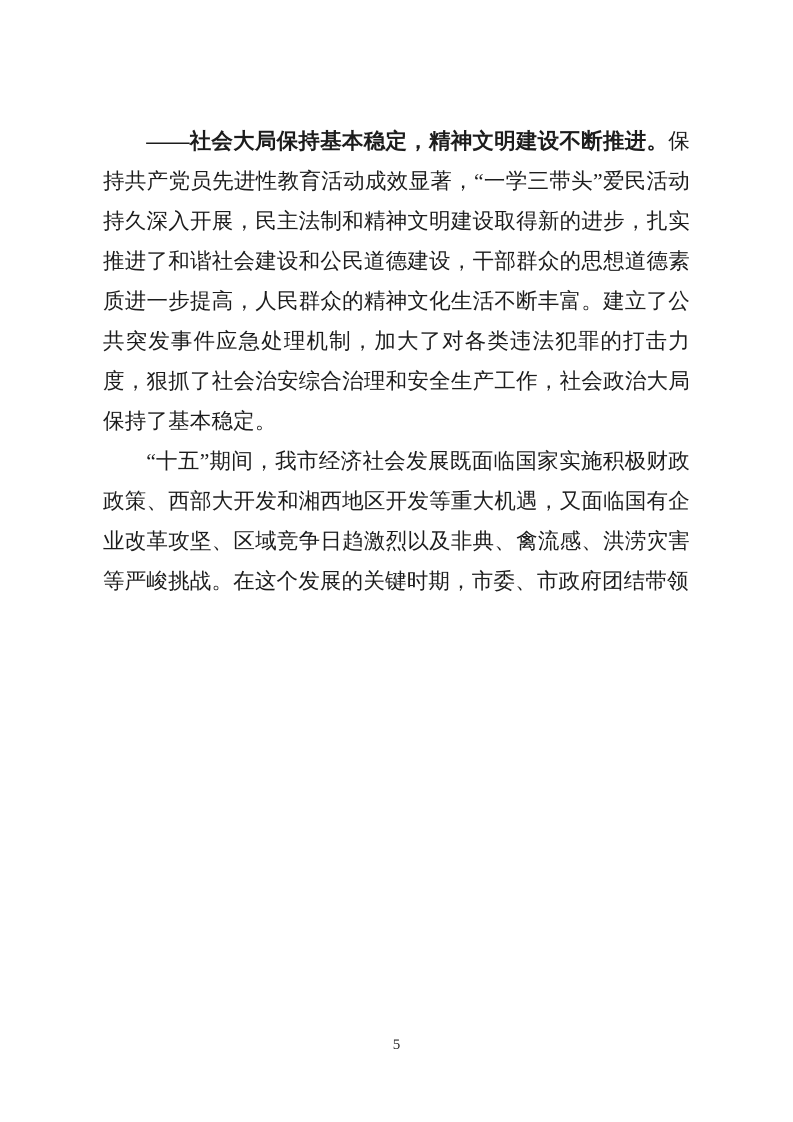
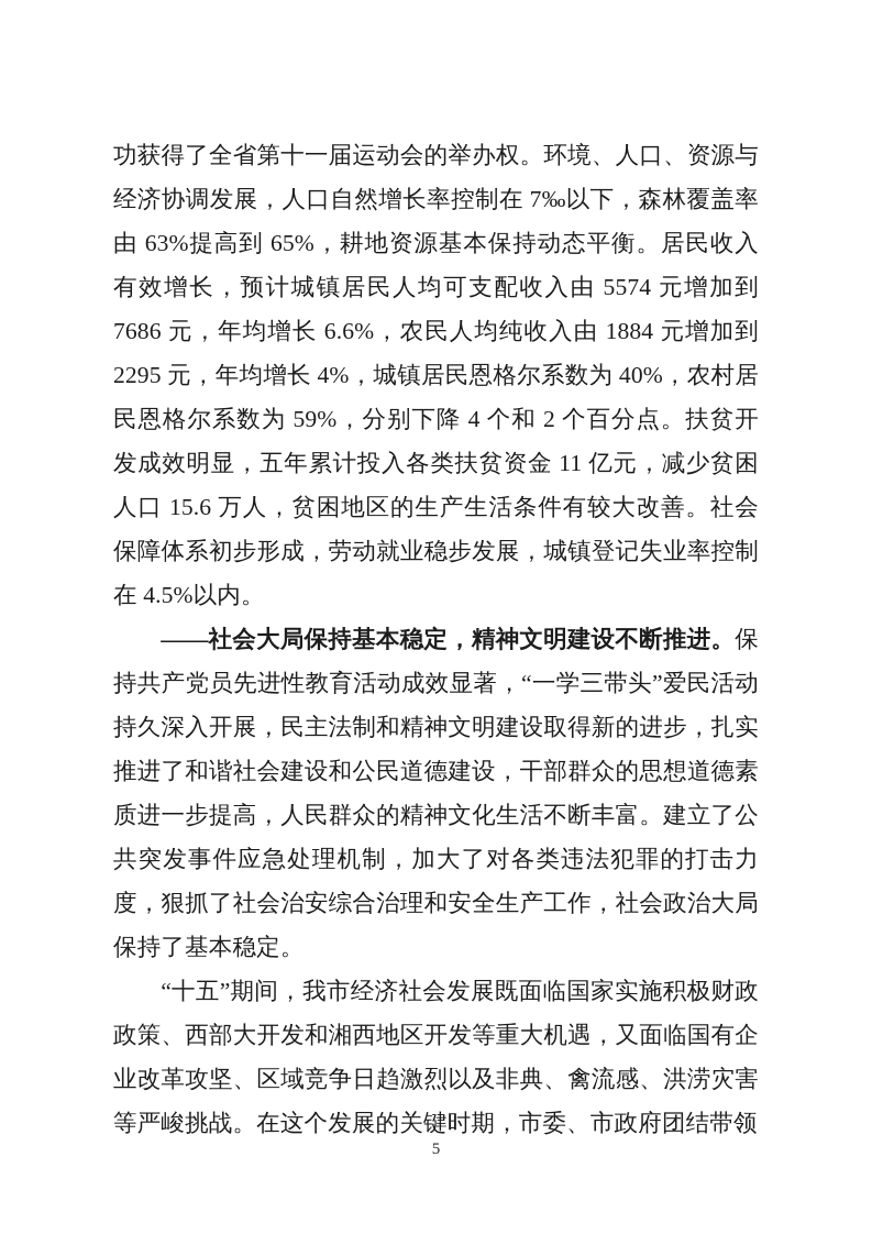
+ 功获得了全省第十一届运动会的举办权。环境、人口、资源与经济协调发展，人口自然增长率控制在 7‰以下，森林覆盖率由 63%提高到 65%，耕地资源基本保持动态平衡。居民收入有效增长，预计城镇居民人均可支配收入由 5574 元增加到 7686 元，年均增长 6.6%，农民人均纯收入由 1884 元增加到 2295 元，年均增长 4%，城镇居民恩格尔系数为 40%，农村居民恩格尔系数为 59%，分别下降 4 个和 2 个百分点。扶贫开发成效明显，五年累计投入各类扶贫资金 11 亿元，减少贫困人口 15.6 万人，贫困地区的生产生活条件有较大改善。社会保障体系初步形成，劳动就业稳步发展，城镇登记失业率控制在 4.5%以内。
  ——社会大局保持基本稳定，精神文明建设不断推进。保持共产党员先进性教育活动成效显著，“一学三带头”爱民活动持久深入开展，民主法制和精神文明建设取得新的进步，扎实推进了和谐社会建设和公民道德建设，干部群众的思想道德素质进一步提高，人民群众的精神文化生活不断丰富。建立了公共突发事件应急处理机制，加大了对各类违法犯罪的打击力度，狠抓了社会治安综合治理和安全生产工作，社会政治大局保持了基本稳定。
  “十五”期间，我市经济社会发展既面临国家实施积极财政政策、西部大开发和湘西地区开发等重大机遇，又面临国有企业改革攻坚、区域竞争日趋激烈以及非典、禽流感、洪涝灾害等严峻挑战。在这个发展的关键时期，市委、市政府团结带领
  5
